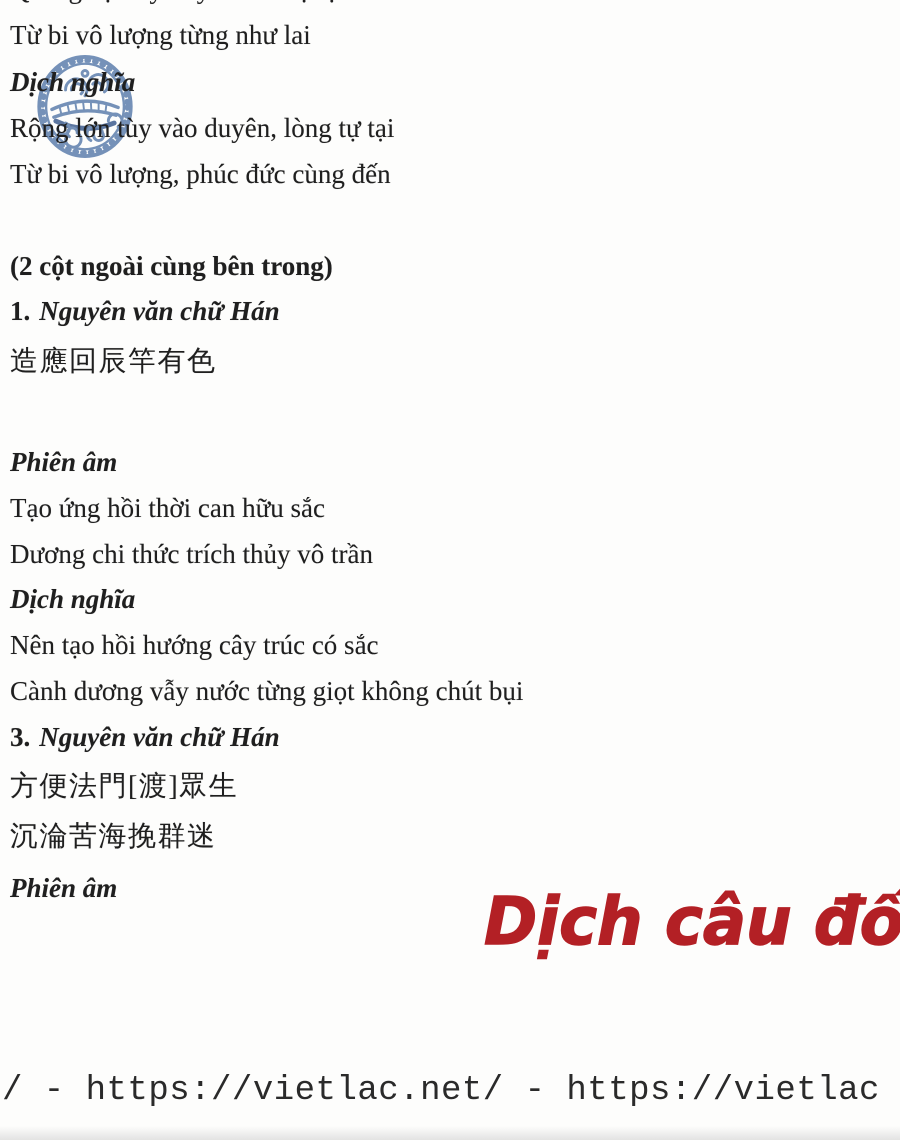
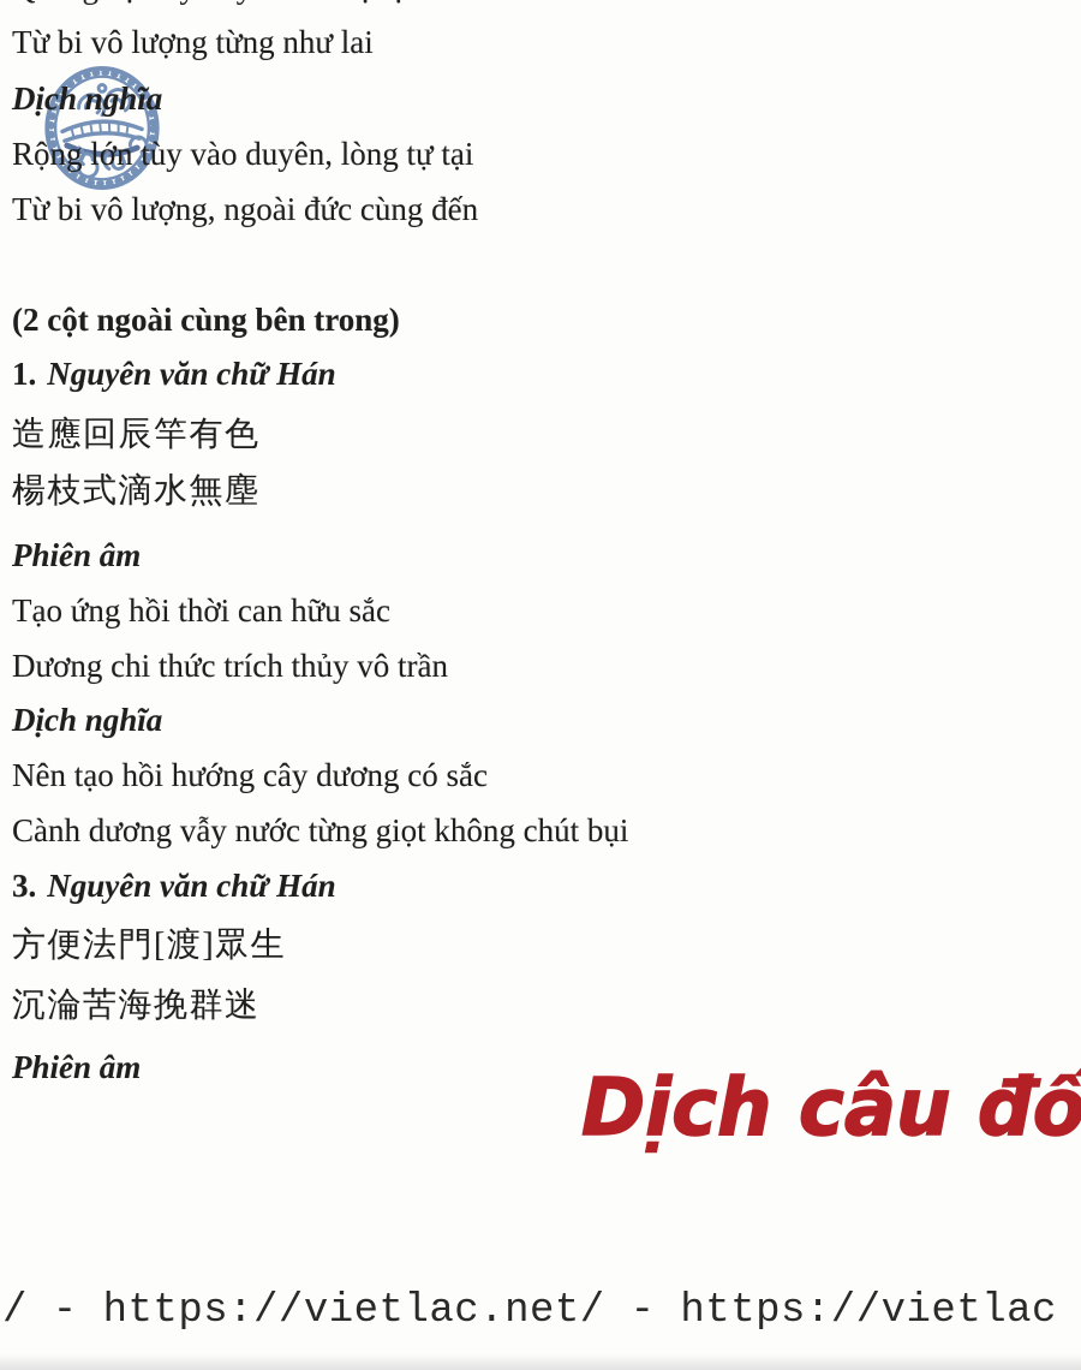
  Từ bi vô lượng từng như lai
  Dịch nghĩa
  Rộng lớn tùy vào duyên, lòng tự tại
- Từ bi vô lượng, phúc đức cùng đến
+ Từ bi vô lượng, ngoài đức cùng đến
  (2 cột ngoài cùng bên trong)
  1. Nguyên văn chữ Hán
  造應回辰竿有色
+ 楊枝式滴水無塵
  Phiên âm
  Tạo ứng hồi thời can hữu sắc
  Dương chi thức trích thủy vô trần
  Dịch nghĩa
- Nên tạo hồi hướng cây trúc có sắc
+ Nên tạo hồi hướng cây dương có sắc
  Cành dương vẫy nước từng giọt không chút bụi
  3. Nguyên văn chữ Hán
  方便法門[渡]眾生
  沉淪苦海挽群迷
  Phiên âm
  Dịch câu đố
  / - https://vietlac.net/ - https://vietlac
